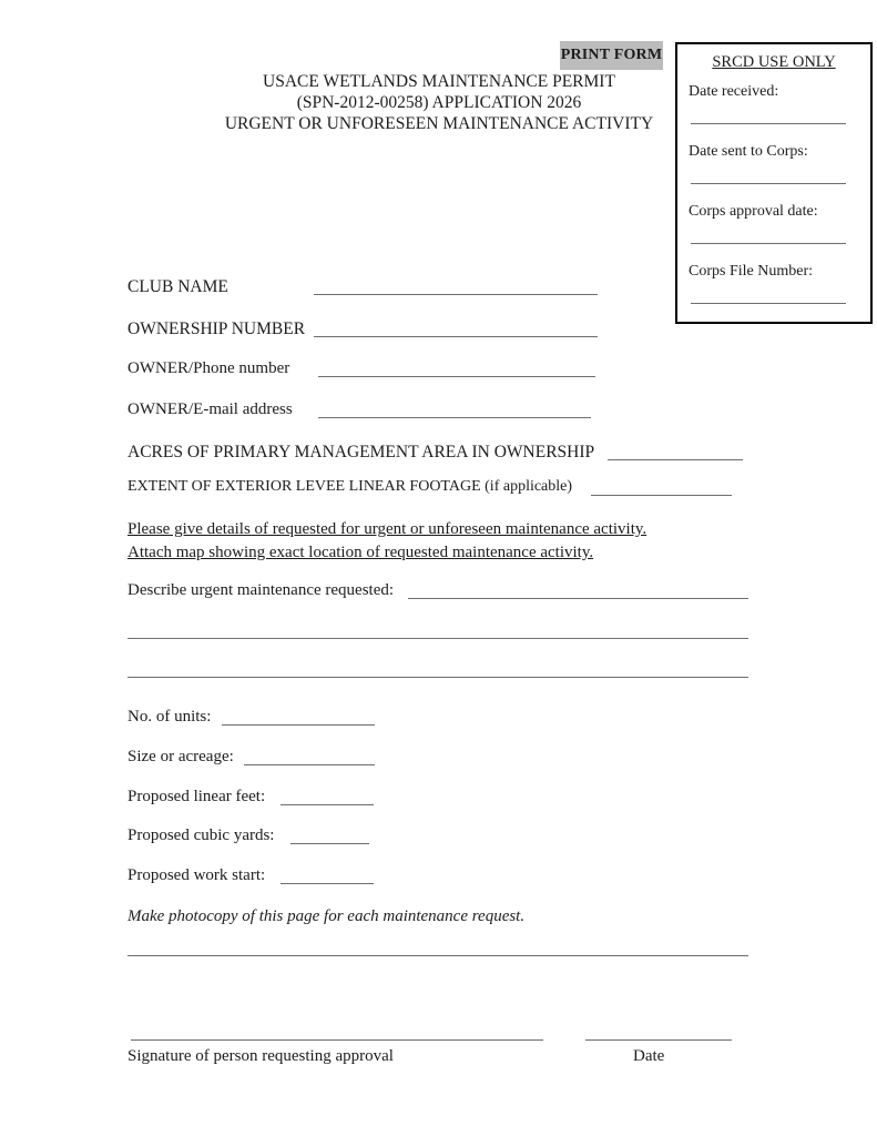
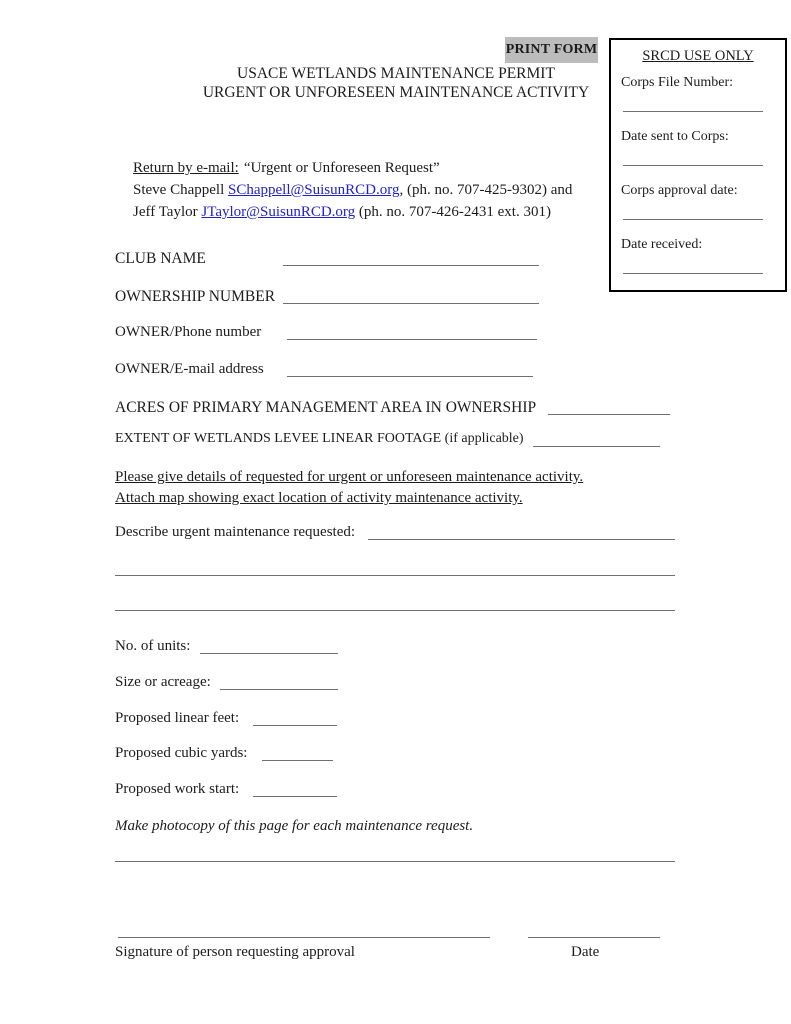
  PRINT FORM
  SRCD USE ONLY
- Date received:
+ Corps File Number:
  Date sent to Corps:
  Corps approval date:
- Corps File Number:
+ Date received:
  USACE WETLANDS MAINTENANCE PERMIT
- (SPN-2012-00258) APPLICATION 2026
  URGENT OR UNFORESEEN MAINTENANCE ACTIVITY
+ Return by e-mail: “Urgent or Unforeseen Request”
+ Steve Chappell SChappell@SuisunRCD.org, (ph. no. 707-425-9302) and
+ Jeff Taylor JTaylor@SuisunRCD.org (ph. no. 707-426-2431 ext. 301)
  CLUB NAME
  OWNERSHIP NUMBER
  OWNER/Phone number
  OWNER/E-mail address
  ACRES OF PRIMARY MANAGEMENT AREA IN OWNERSHIP
- EXTENT OF EXTERIOR LEVEE LINEAR FOOTAGE (if applicable)
+ EXTENT OF WETLANDS LEVEE LINEAR FOOTAGE (if applicable)
  Please give details of requested for urgent or unforeseen maintenance activity.
- Attach map showing exact location of requested maintenance activity.
+ Attach map showing exact location of activity maintenance activity.
  Describe urgent maintenance requested:
  No. of units:
  Size or acreage:
  Proposed linear feet:
  Proposed cubic yards:
  Proposed work start:
  Make photocopy of this page for each maintenance request.
  Signature of person requesting approval
  Date
